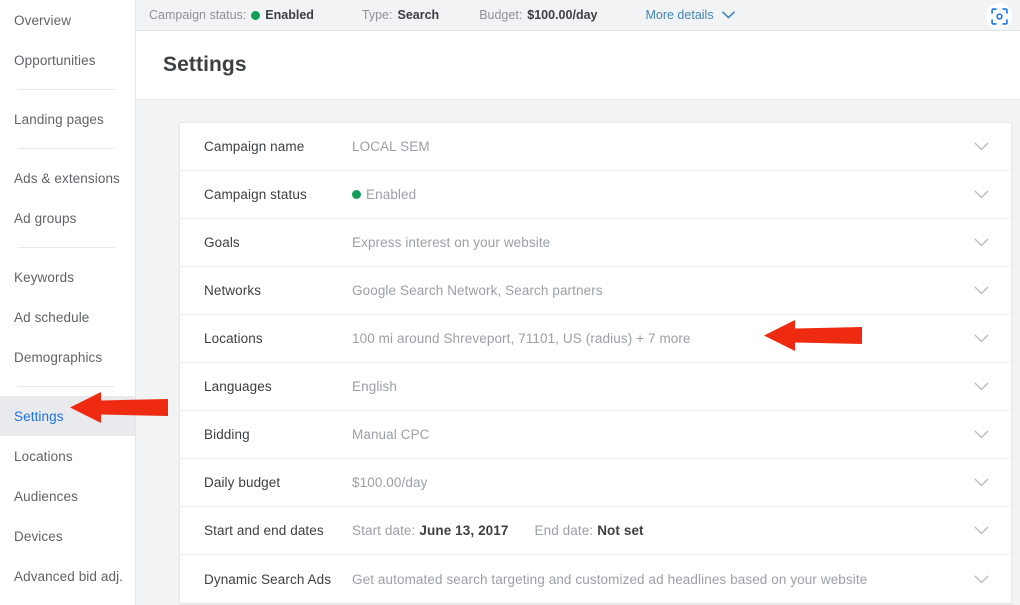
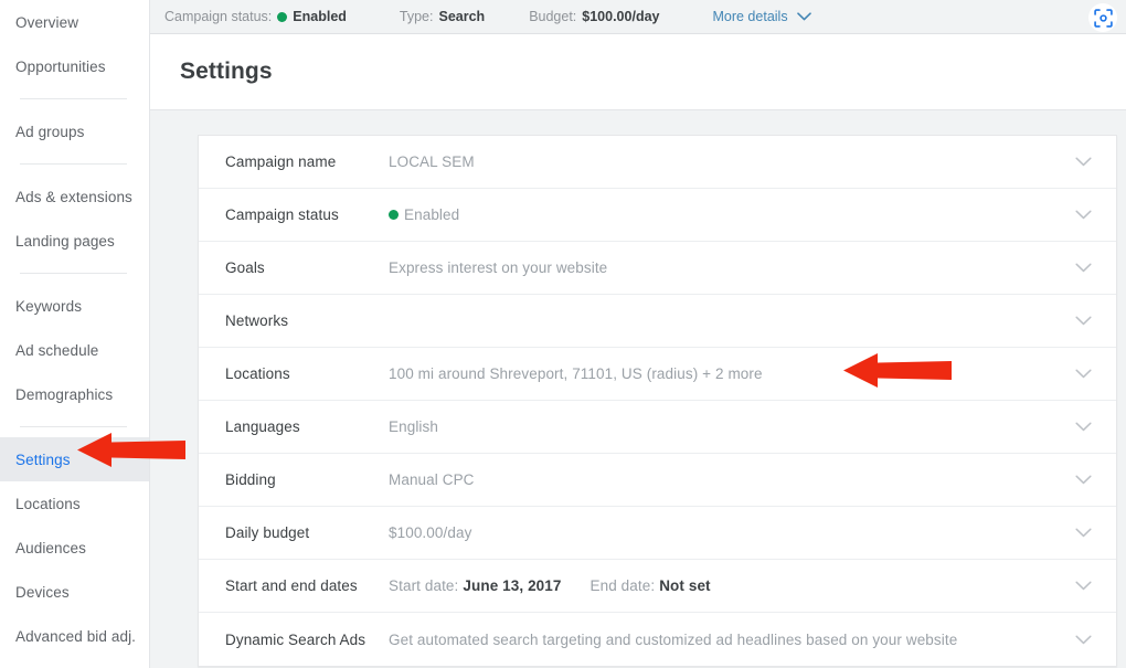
  Overview
  Opportunities
- Landing pages
+ Ad groups
  Ads & extensions
- Ad groups
+ Landing pages
  Keywords
  Ad schedule
  Demographics
  Settings
  Locations
  Audiences
  Devices
  Advanced bid adj.
  Campaign status:
  Enabled
  Type:
  Search
  Budget:
  $100.00/day
  More details
  Settings
  Campaign name
  LOCAL SEM
  Campaign status
  Enabled
  Goals
  Express interest on your website
  Networks
- Google Search Network, Search partners
  Locations
- 100 mi around Shreveport, 71101, US (radius) + 7 more
+ 100 mi around Shreveport, 71101, US (radius) + 2 more
  Languages
  English
  Bidding
  Manual CPC
  Daily budget
  $100.00/day
  Start and end dates
  Start date:
  June 13, 2017
  End date:
  Not set
  Dynamic Search Ads
  Get automated search targeting and customized ad headlines based on your website
